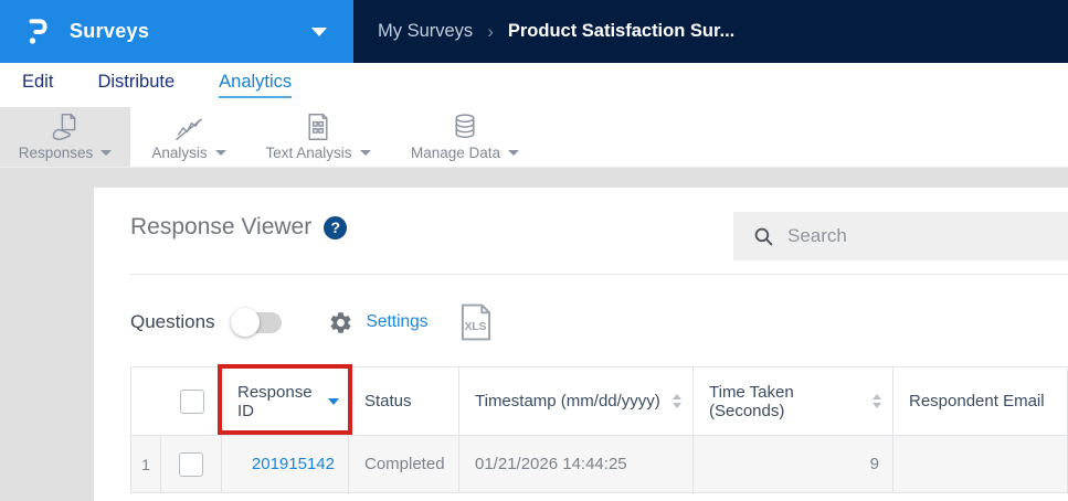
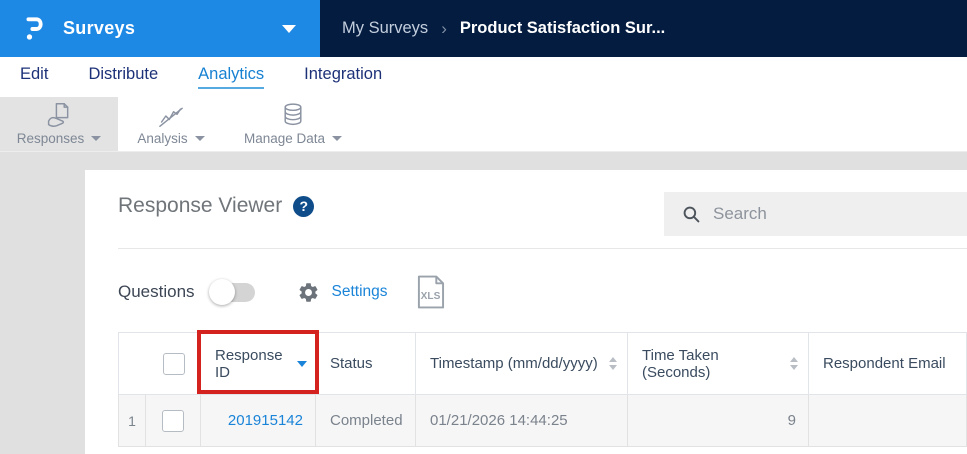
  Surveys
  My Surveys
  ›
  Product Satisfaction Sur...
  Edit
  Distribute
  Analytics
+ Integration
  Responses
  Analysis
- Text Analysis
  Manage Data
  Response Viewer
  ?
  Search
  Questions
  Settings
  XLS
  	Response ID	Status	Timestamp (mm/dd/yyyy)	Time Taken (Seconds)	Respondent Email
  1		201915142	Completed	01/21/2026 14:44:25	9
